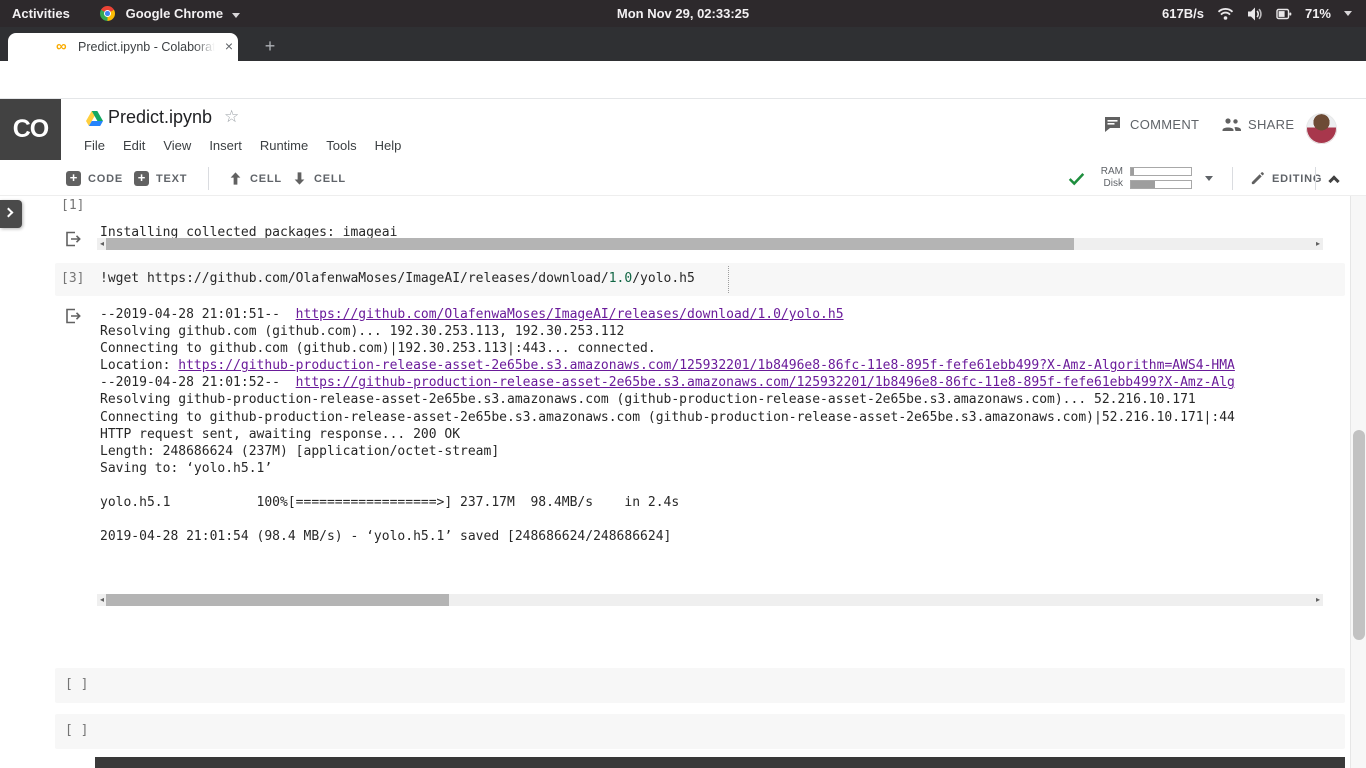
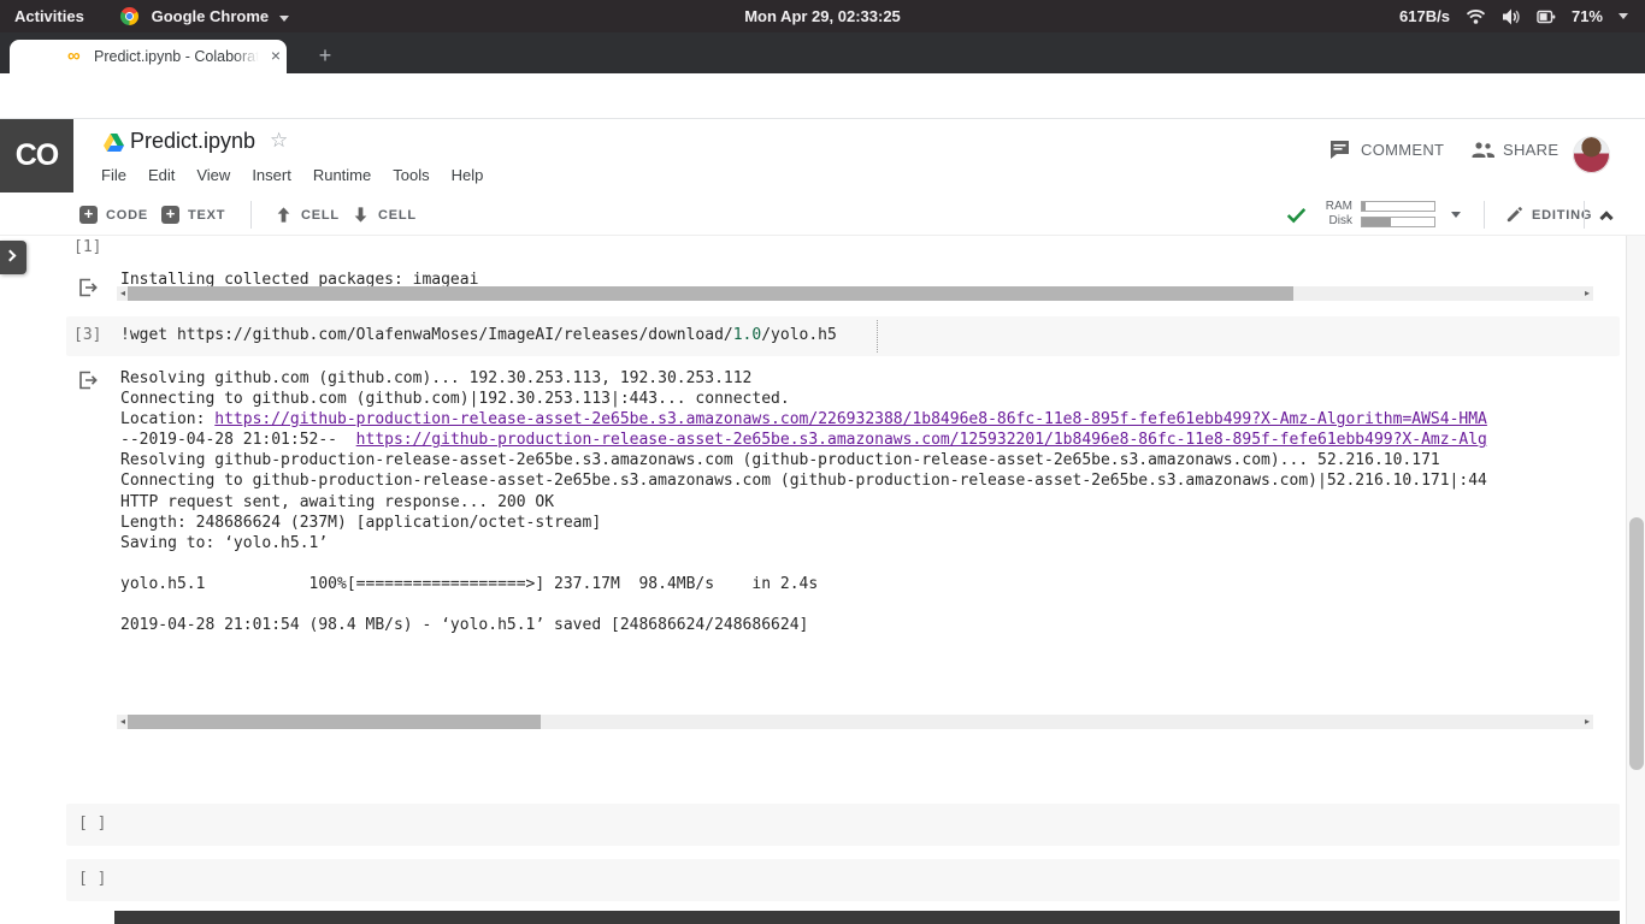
  Activities
  Google Chrome
- Mon Nov 29, 02:33:25
+ Mon Apr 29, 02:33:25
  617B/s
  71%
  ∞
  Predict.ipynb - Colab
  ×
  +
  CO
  Predict.ipynb
  ☆
  File Edit View Insert Runtime Tools Help
  COMMENT
  SHARE
  CODE
  TEXT
  CELL
  CELL
  RAM
  Disk
  EDITING
  [1]
  Installing collected packages: imageai
  ◂
  ▸
  [3]
  !wget https://github.com/OlafenwaMoses/ImageAI/releases/download/1.0/yolo.h5
- --2019-04-28 21:01:51-- https://github.com/OlafenwaMoses/ImageAI/releases/download/1.0/yolo.h5
  Resolving github.com (github.com)... 192.30.253.113, 192.30.253.112
  Connecting to github.com (github.com)|192.30.253.113|:443... connected.
- Location: https://github-production-release-asset-2e65be.s3.amazonaws.com/125932201/1b8496e8-86fc-11e8-895f-fefe61ebb499?X-Amz-Algorithm=AWS4-HMA
+ Location: https://github-production-release-asset-2e65be.s3.amazonaws.com/226932388/1b8496e8-86fc-11e8-895f-fefe61ebb499?X-Amz-Algorithm=AWS4-HMA
  --2019-04-28 21:01:52-- https://github-production-release-asset-2e65be.s3.amazonaws.com/125932201/1b8496e8-86fc-11e8-895f-fefe61ebb499?X-Amz-Alg
  Resolving github-production-release-asset-2e65be.s3.amazonaws.com (github-production-release-asset-2e65be.s3.amazonaws.com)... 52.216.10.171
  Connecting to github-production-release-asset-2e65be.s3.amazonaws.com (github-production-release-asset-2e65be.s3.amazonaws.com)|52.216.10.171|:44
  HTTP request sent, awaiting response... 200 OK
  Length: 248686624 (237M) [application/octet-stream]
  Saving to: ‘yolo.h5.1’
  yolo.h5.1 100%[==================>] 237.17M 98.4MB/s in 2.4s
  2019-04-28 21:01:54 (98.4 MB/s) - ‘yolo.h5.1’ saved [248686624/248686624]
  ◂
  ▸
  [ ]
  [ ]
